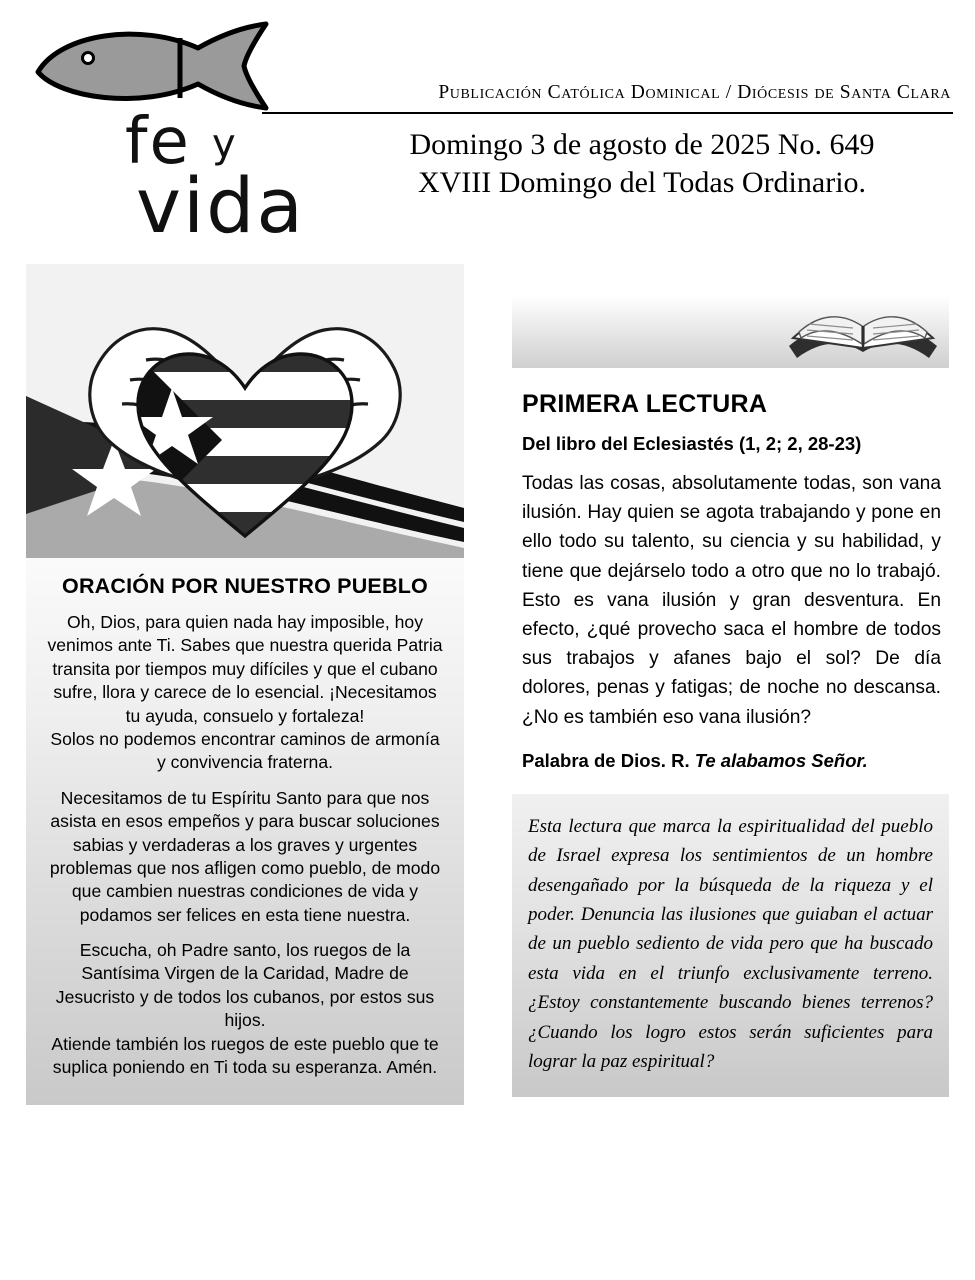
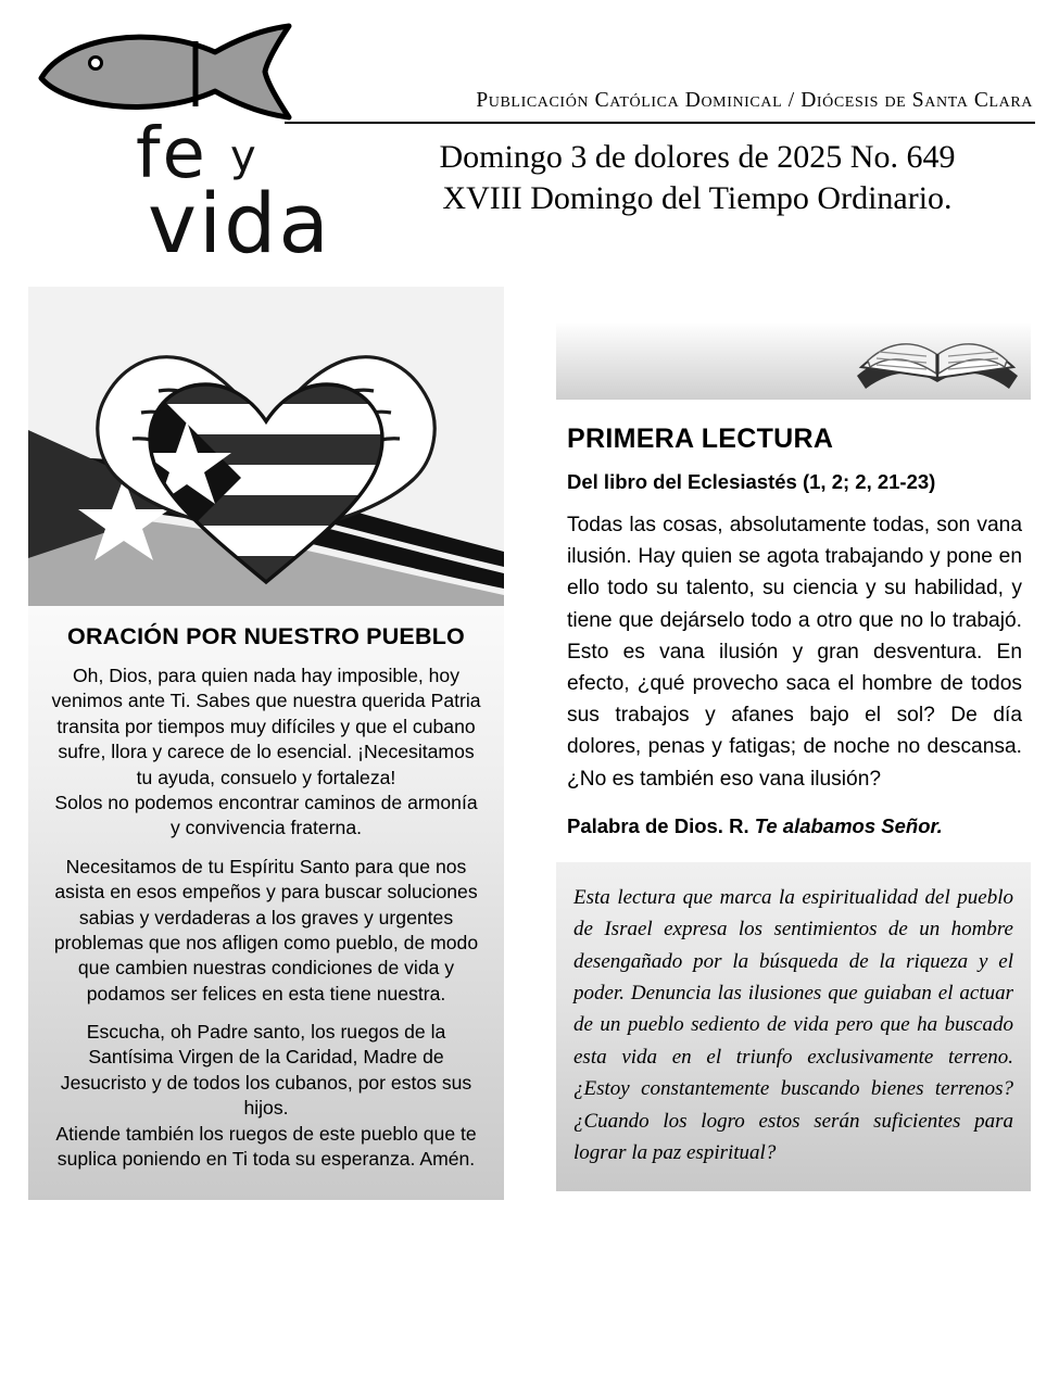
  fe y
  vida
  Publicación Católica Dominical / Diócesis de Santa Clara
- Domingo 3 de agosto de 2025 No. 649
+ Domingo 3 de dolores de 2025 No. 649
- XVIII Domingo del Todas Ordinario.
+ XVIII Domingo del Tiempo Ordinario.
  ORACIÓN POR NUESTRO PUEBLO
  Oh, Dios, para quien nada hay imposible, hoy venimos ante Ti. Sabes que nuestra querida Patria transita por tiempos muy difíciles y que el cubano sufre, llora y carece de lo esencial. ¡Necesitamos tu ayuda, consuelo y fortaleza!
  Solos no podemos encontrar caminos de armonía y convivencia fraterna.
  Necesitamos de tu Espíritu Santo para que nos asista en esos empeños y para buscar soluciones sabias y verdaderas a los graves y urgentes problemas que nos afligen como pueblo, de modo que cambien nuestras condiciones de vida y podamos ser felices en esta tiene nuestra.
  Escucha, oh Padre santo, los ruegos de la Santísima Virgen de la Caridad, Madre de Jesucristo y de todos los cubanos, por estos sus hijos.
  Atiende también los ruegos de este pueblo que te suplica poniendo en Ti toda su esperanza. Amén.
  PRIMERA LECTURA
- Del libro del Eclesiastés (1, 2; 2, 28-23)
+ Del libro del Eclesiastés (1, 2; 2, 21-23)
  Todas las cosas, absolutamente todas, son vana ilusión. Hay quien se agota trabajando y pone en ello todo su talento, su ciencia y su habilidad, y tiene que dejárselo todo a otro que no lo trabajó. Esto es vana ilusión y gran desventura. En efecto, ¿qué provecho saca el hombre de todos sus trabajos y afanes bajo el sol? De día dolores, penas y fatigas; de noche no descansa. ¿No es también eso vana ilusión?
  Palabra de Dios. R. Te alabamos Señor.
  Esta lectura que marca la espiritualidad del pueblo de Israel expresa los sentimientos de un hombre desengañado por la búsqueda de la riqueza y el poder. Denuncia las ilusiones que guiaban el actuar de un pueblo sediento de vida pero que ha buscado esta vida en el triunfo exclusivamente terreno. ¿Estoy constantemente buscando bienes terrenos? ¿Cuando los logro estos serán suficientes para lograr la paz espiritual?
